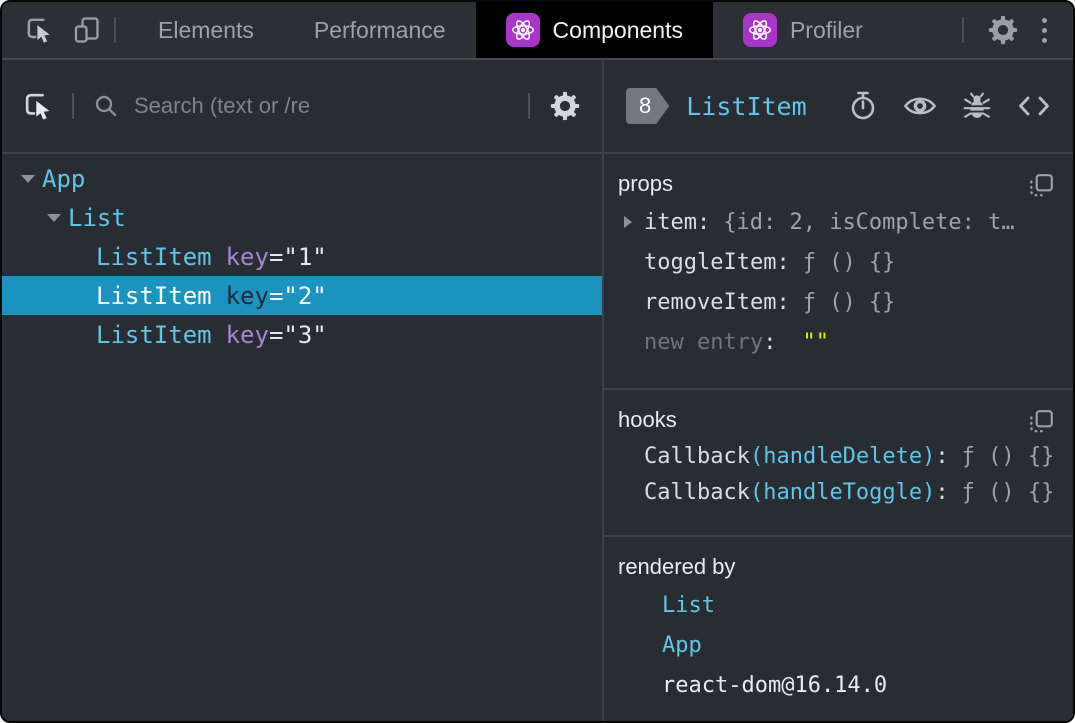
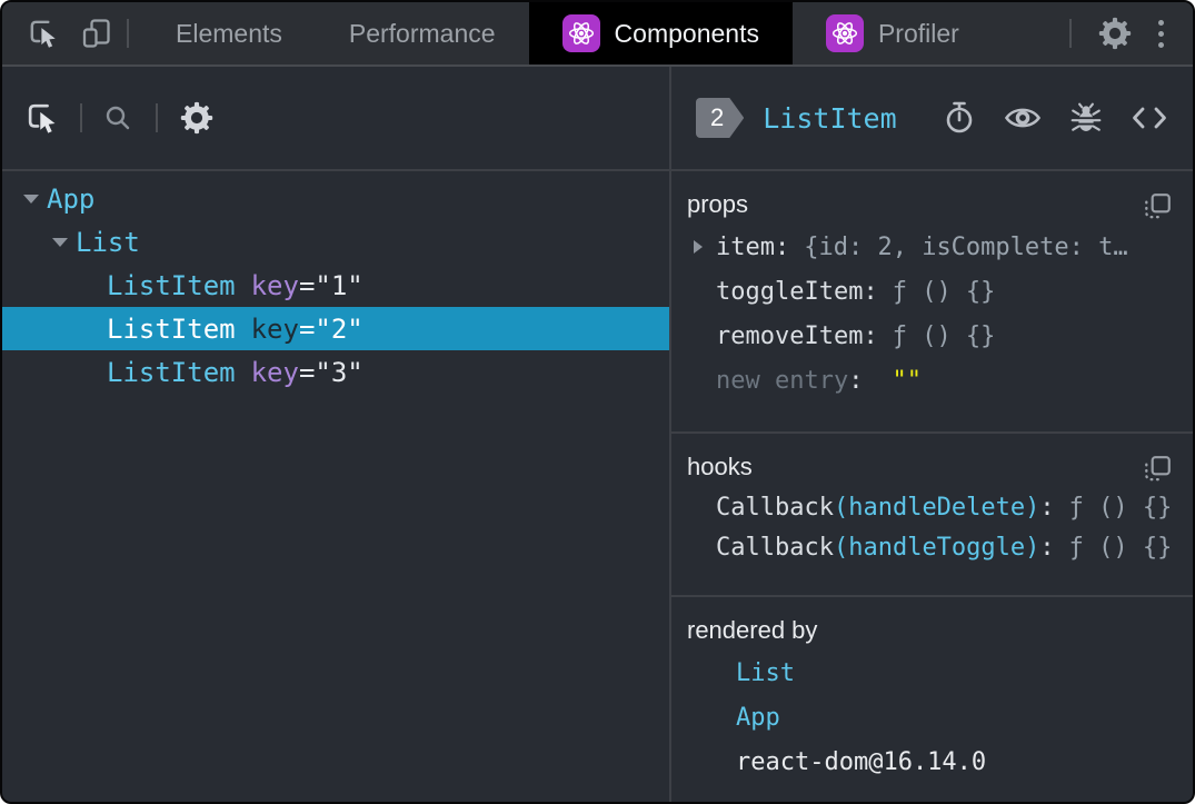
  Elements
  Performance
  Components
  Profiler
- Search (text or /re
  App
  List
  ListItem
  key
  ="1"
  ListItem
  key
  ="2"
  ListItem
  key
  ="3"
- 8
+ 2
  ListItem
  props
  item:
  {id: 2, isComplete: t…
  toggleItem:
  ƒ () {}
  removeItem:
  ƒ () {}
  new entry
  :
  ""
  hooks
  Callback
  (handleDelete)
  :
  ƒ () {}
  Callback
  (handleToggle)
  :
  ƒ () {}
  rendered by
  List
  App
  react-dom@16.14.0
